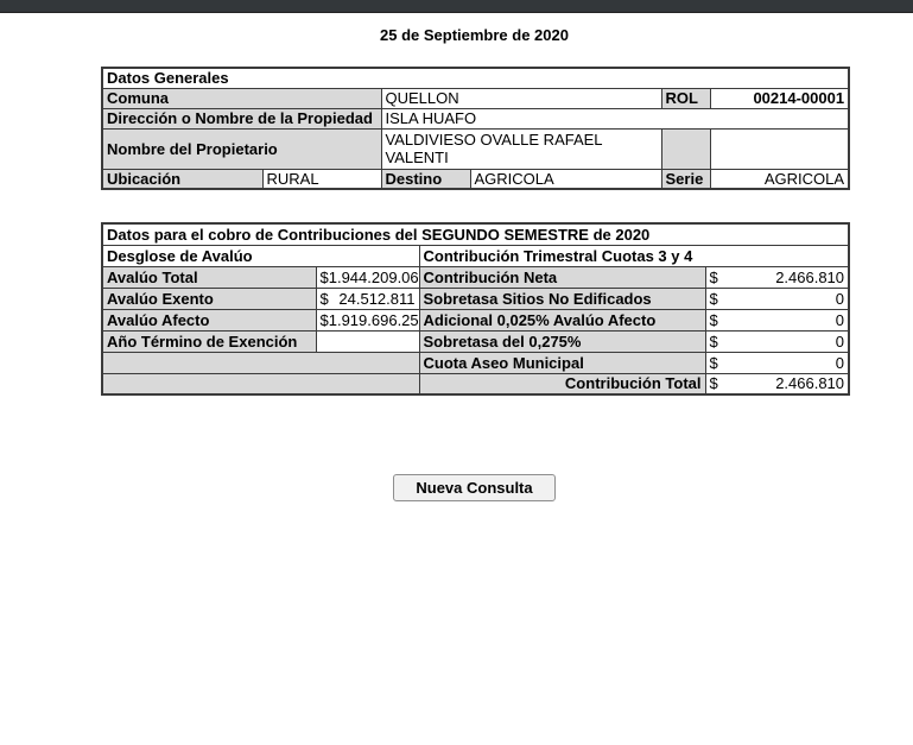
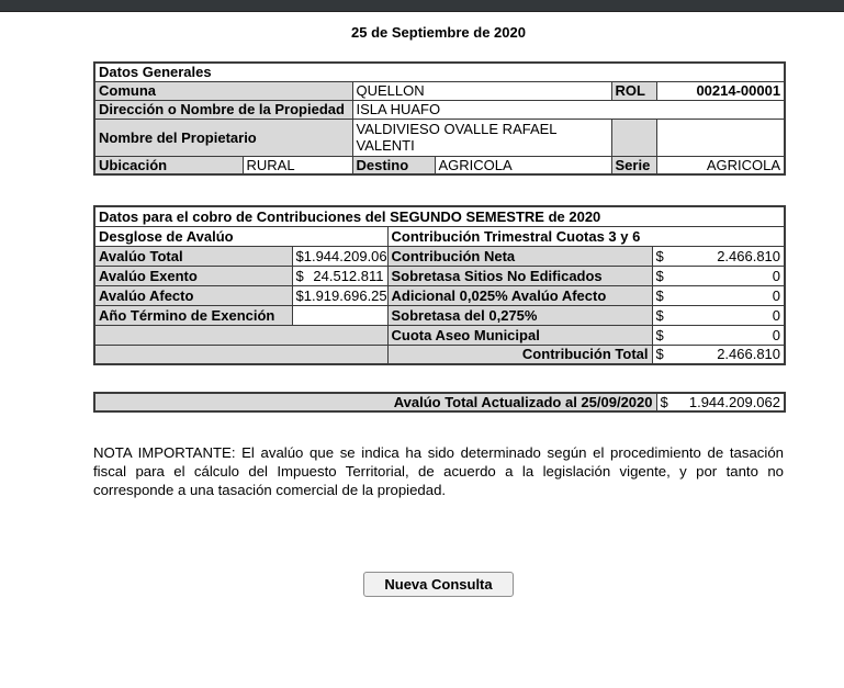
  25 de Septiembre de 2020
  Datos Generales
  Comuna	QUELLON	ROL	00214-00001
  Dirección o Nombre de la Propiedad	ISLA HUAFO
  Nombre del Propietario	VALDIVIESO OVALLE RAFAEL VALENTI
  Ubicación	RURAL	Destino	AGRICOLA	Serie	AGRICOLA
  Datos para el cobro de Contribuciones del SEGUNDO SEMESTRE de 2020
- Desglose de Avalúo	Contribución Trimestral Cuotas 3 y 4
+ Desglose de Avalúo	Contribución Trimestral Cuotas 3 y 6
  Avalúo Total	$1.944.209.06	Contribución Neta	$ 2.466.810
  Avalúo Exento	$ 24.512.811	Sobretasa Sitios No Edificados	$ 0
  Avalúo Afecto	$1.919.696.25	Adicional 0,025% Avalúo Afecto	$ 0
  Año Término de Exención		Sobretasa del 0,275%	$ 0
  	Cuota Aseo Municipal	$ 0
  	Contribución Total	$ 2.466.810
+ Avalúo Total Actualizado al 25/09/2020	$ 1.944.209.062
+ NOTA IMPORTANTE: El avalúo que se indica ha sido determinado según el procedimiento de tasación fiscal para el cálculo del Impuesto Territorial, de acuerdo a la legislación vigente, y por tanto no corresponde a una tasación comercial de la propiedad.
  Nueva Consulta
